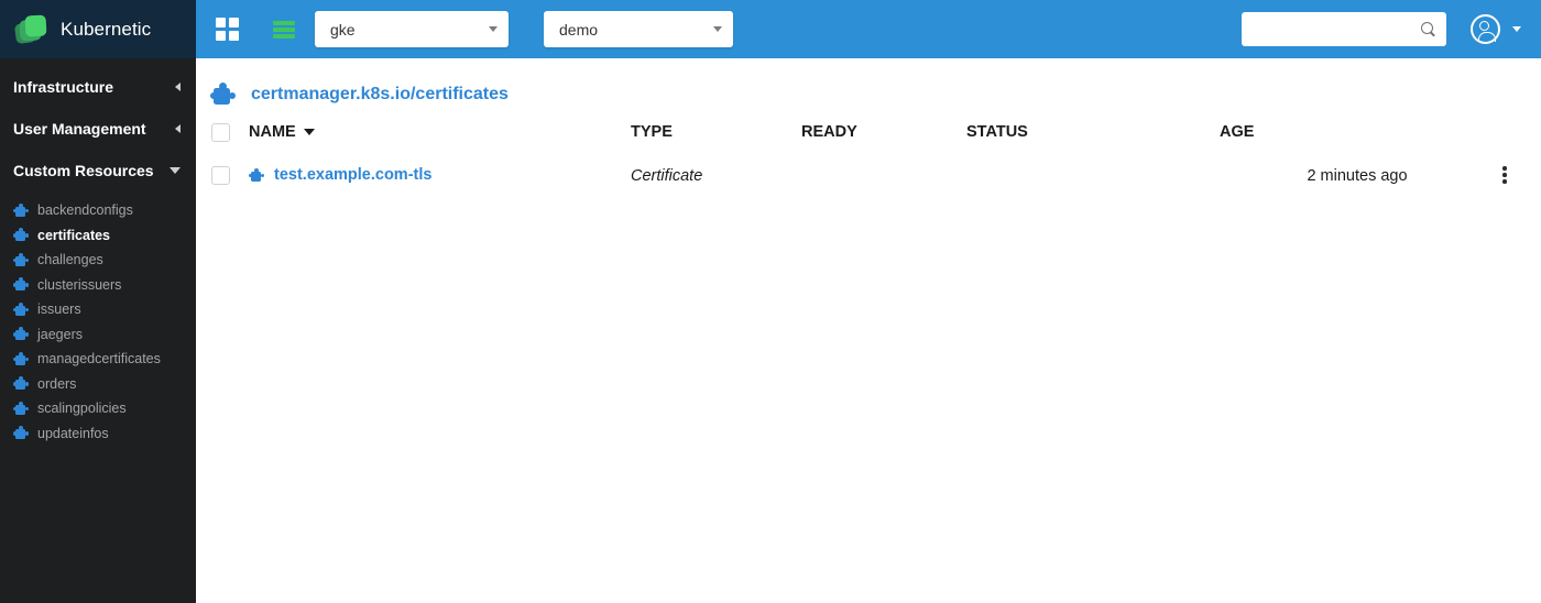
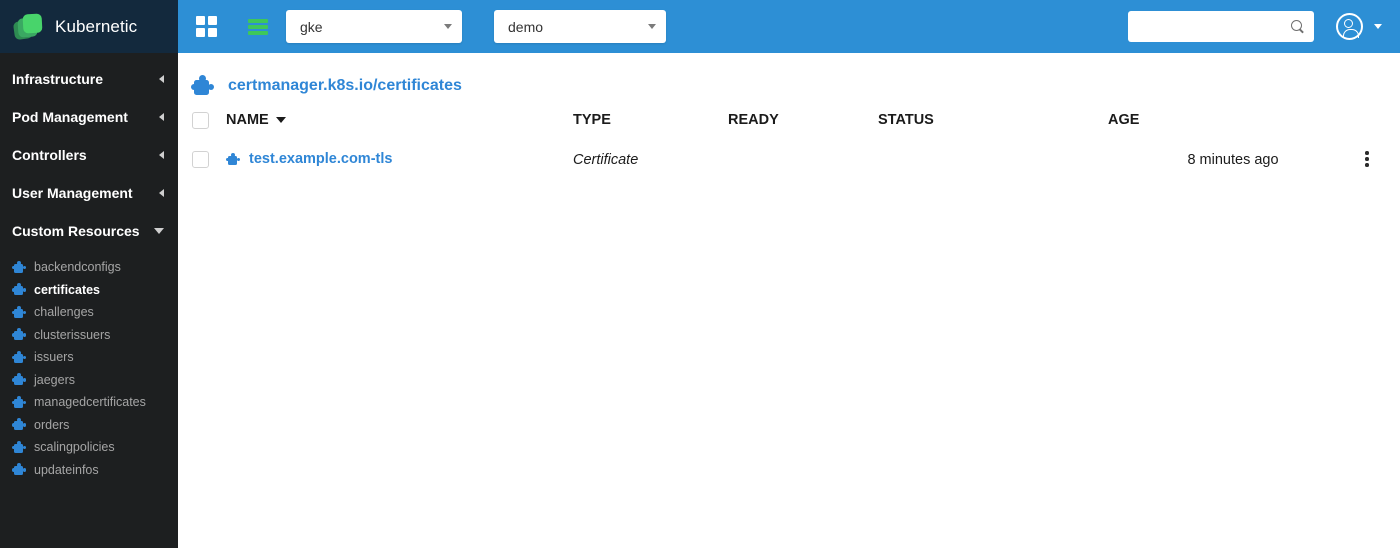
  Kubernetic
  gke
  demo
  Infrastructure
+ Pod Management
+ Controllers
  User Management
  Custom Resources
  backendconfigs
  certificates
  challenges
  clusterissuers
  issuers
  jaegers
  managedcertificates
  orders
  scalingpolicies
  updateinfos
  certmanager.k8s.io/certificates
  	NAME	TYPE	READY	STATUS	AGE
- 	test.example.com-tls	Certificate			2 minutes ago
+ 	test.example.com-tls	Certificate			8 minutes ago
